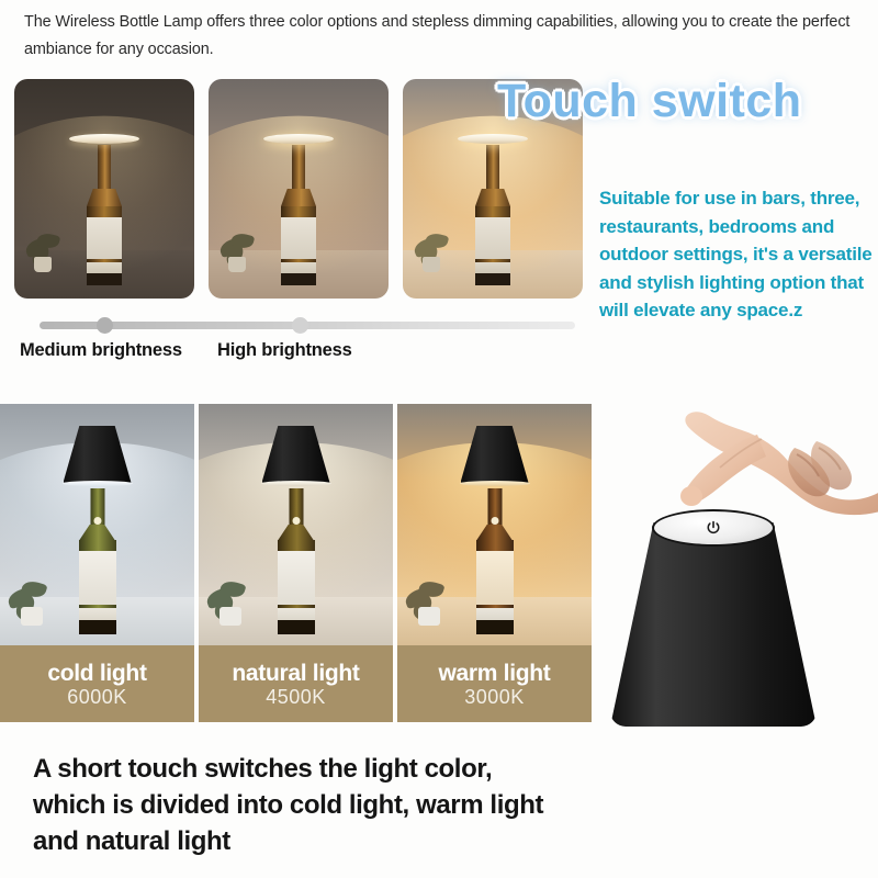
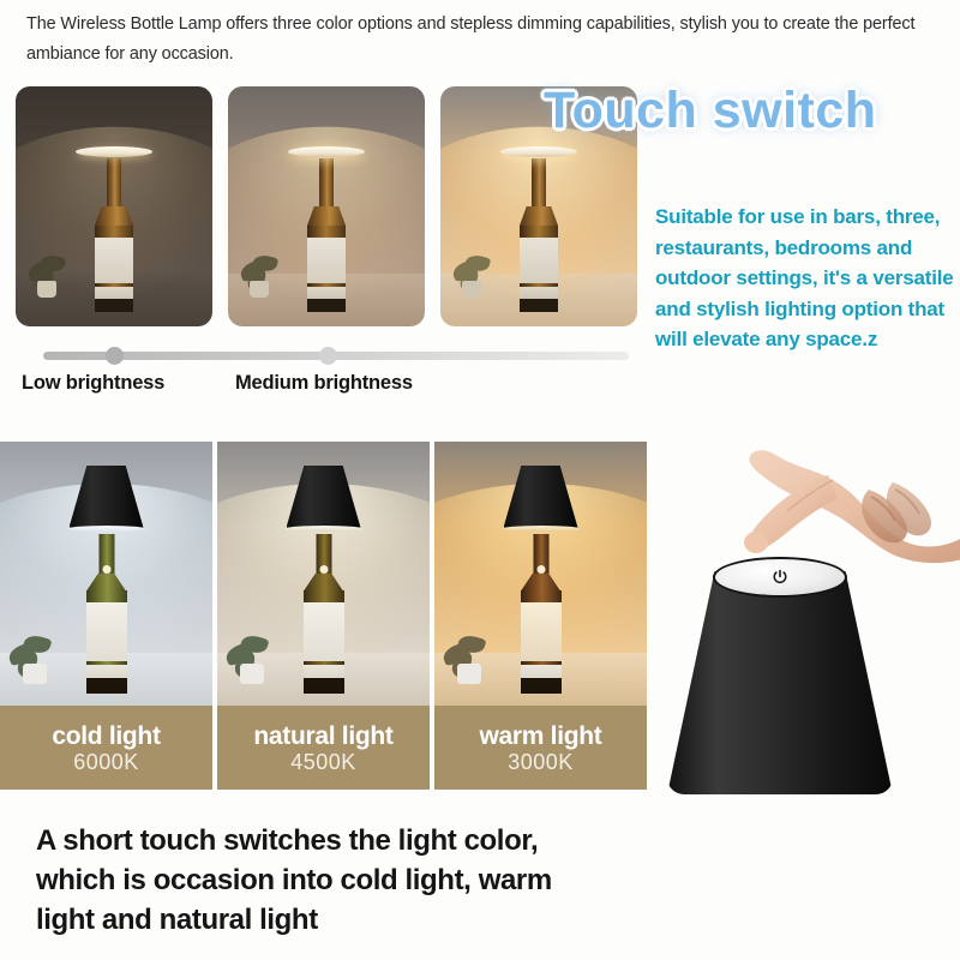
- The Wireless Bottle Lamp offers three color options and stepless dimming capabilities, allowing you to create the perfect ambiance for any occasion.
+ The Wireless Bottle Lamp offers three color options and stepless dimming capabilities, stylish you to create the perfect ambiance for any occasion.
  Touch switch
  Suitable for use in bars, three, restaurants, bedrooms and outdoor settings, it's a versatile and stylish lighting option that will elevate any space.z
+ Low brightness
  Medium brightness
- High brightness
  cold light
  6000K
  natural light
  4500K
  warm light
  3000K
- A short touch switches the light color, which is divided into cold light, warm light and natural light
+ A short touch switches the light color, which is occasion into cold light, warm light and natural light
